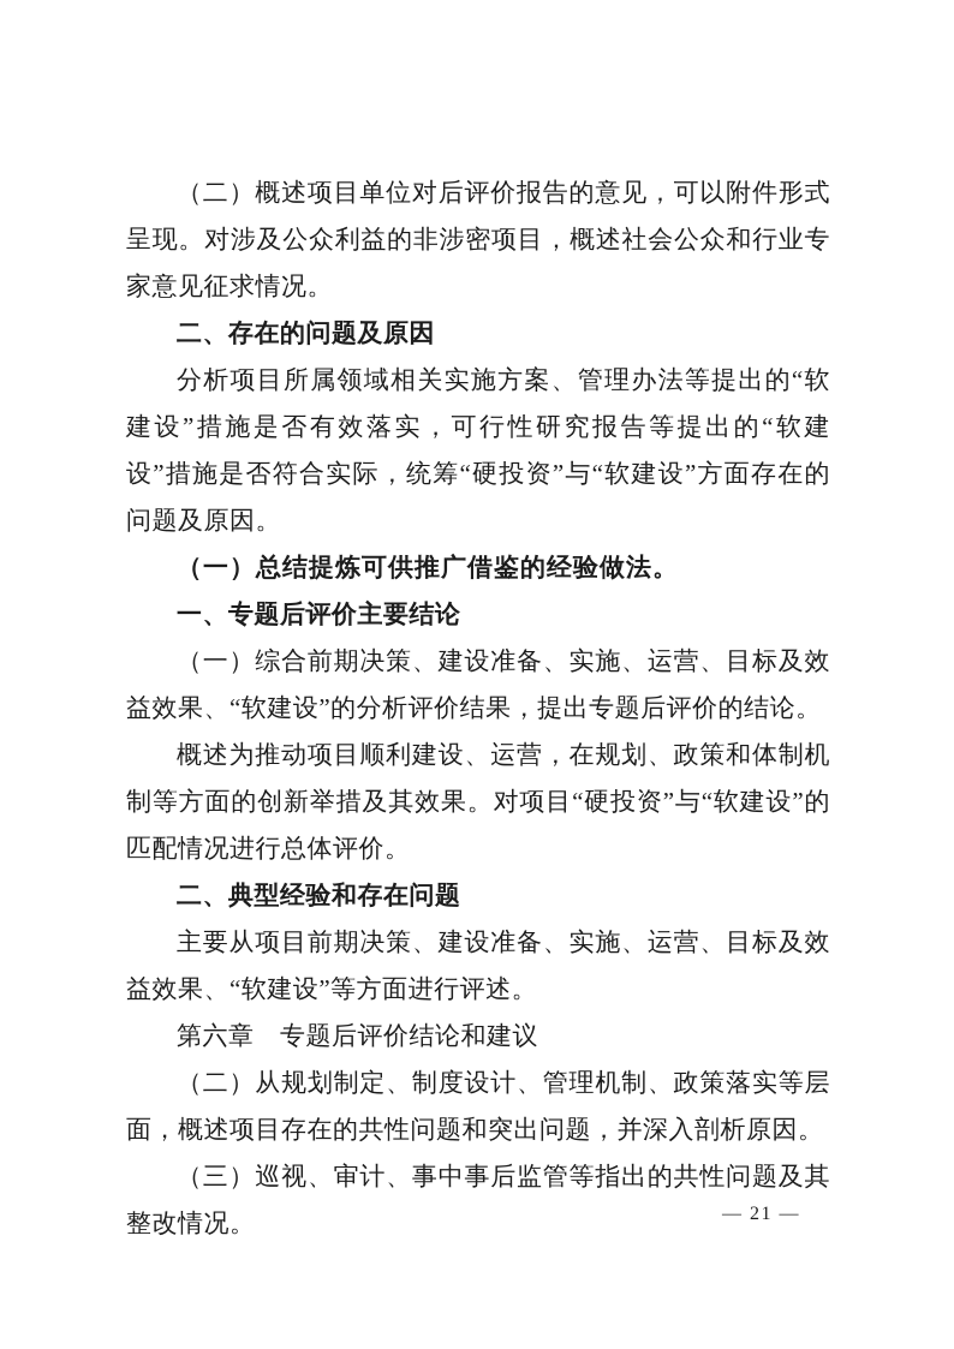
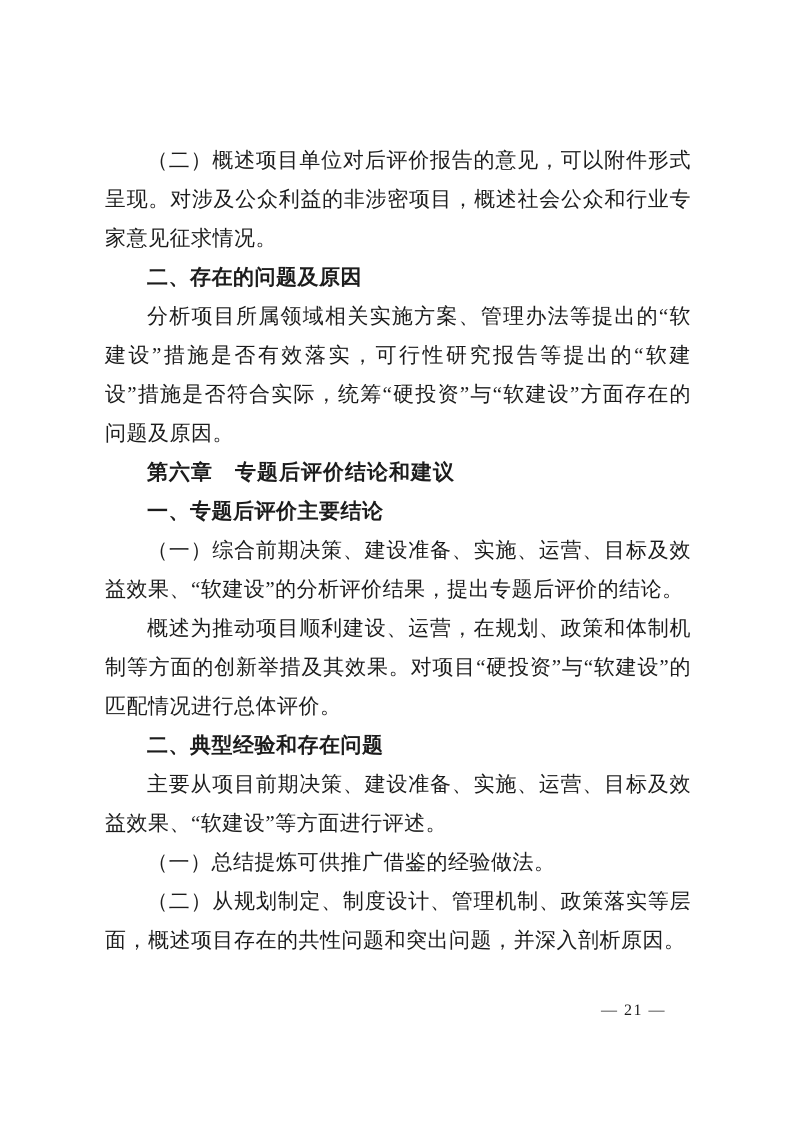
  （二）概述项目单位对后评价报告的意见，可以附件形式呈现。对涉及公众利益的非涉密项目，概述社会公众和行业专家意见征求情况。
  二、存在的问题及原因
  分析项目所属领域相关实施方案、管理办法等提出的“软建设”措施是否有效落实，可行性研究报告等提出的“软建设”措施是否符合实际，统筹“硬投资”与“软建设”方面存在的问题及原因。
- （一）总结提炼可供推广借鉴的经验做法。
+ 第六章 专题后评价结论和建议
  一、专题后评价主要结论
  （一）综合前期决策、建设准备、实施、运营、目标及效益效果、“软建设”的分析评价结果，提出专题后评价的结论。
  概述为推动项目顺利建设、运营，在规划、政策和体制机制等方面的创新举措及其效果。对项目“硬投资”与“软建设”的匹配情况进行总体评价。
  二、典型经验和存在问题
  主要从项目前期决策、建设准备、实施、运营、目标及效益效果、“软建设”等方面进行评述。
- 第六章 专题后评价结论和建议
+ （一）总结提炼可供推广借鉴的经验做法。
  （二）从规划制定、制度设计、管理机制、政策落实等层面，概述项目存在的共性问题和突出问题，并深入剖析原因。
- （三）巡视、审计、事中事后监管等指出的共性问题及其整改情况。
  — 21 —
